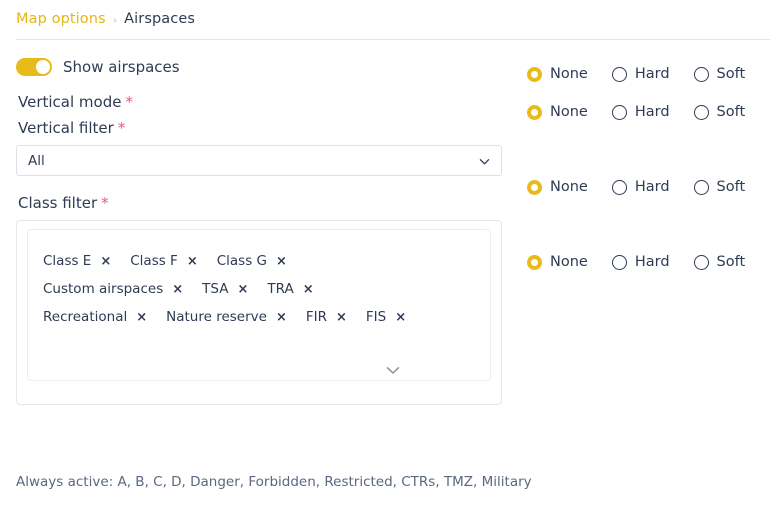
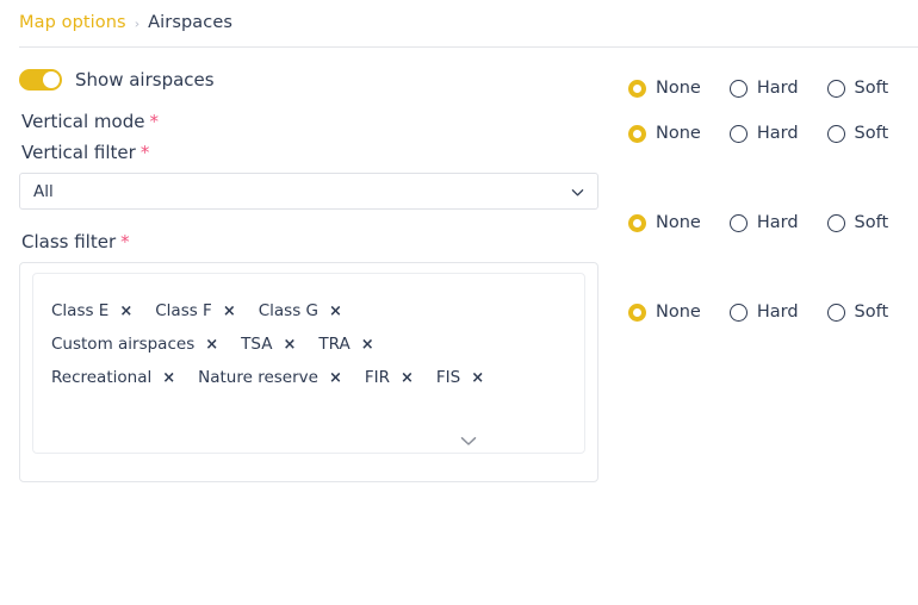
  Map options
  ›
  Airspaces
  Show airspaces
  Vertical mode
  *
  Vertical filter
  *
  All
  Class filter
  *
  Class E
  ×
  Class F
  ×
  Class G
  ×
  Custom airspaces
  ×
  TSA
  ×
  TRA
  ×
  Recreational
  ×
  Nature reserve
  ×
  FIR
  ×
  FIS
  ×
- Always active: A, B, C, D, Danger, Forbidden, Restricted, CTRs, TMZ, Military
  None
  Hard
  Soft
  None
  Hard
  Soft
  None
  Hard
  Soft
  None
  Hard
  Soft
